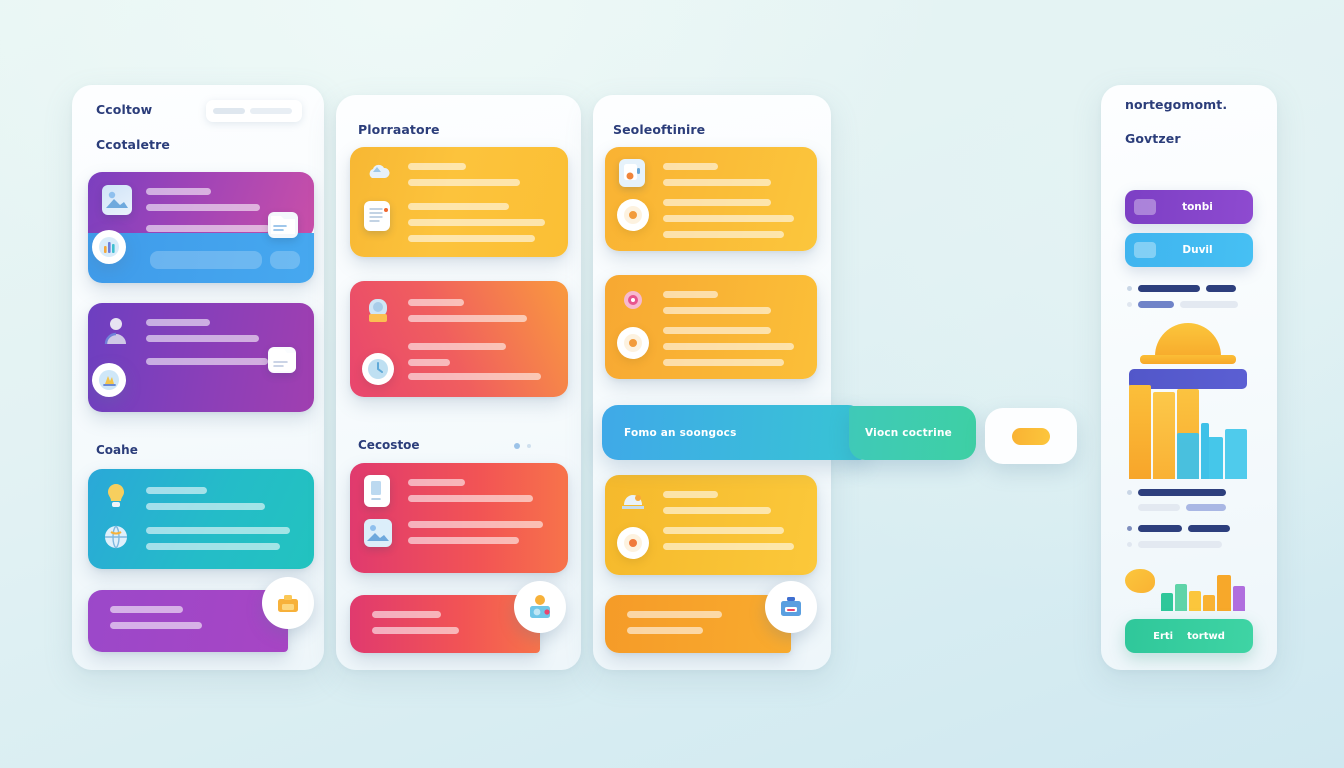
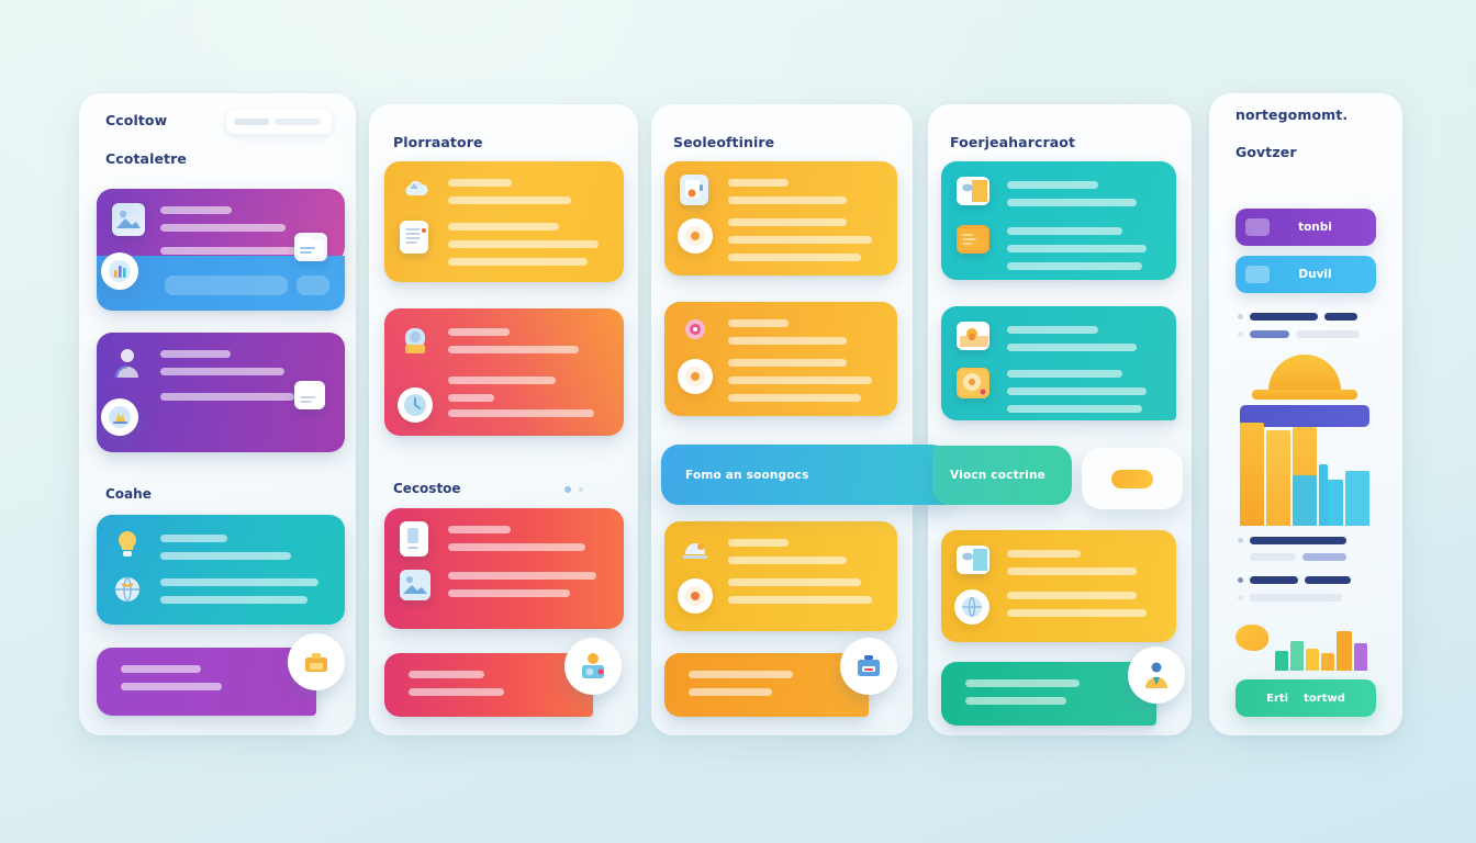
  Ccoltow
  Ccotaletre
  Coahe
  Plorraatore
  Cecostoe
  Seoleoftinire
+ Foerjeaharcraot
  nortegomomt.
  Govtzer
  tonbi
  Duvil
  Erti
  tortwd
  Fomo an soongocs
  Viocn coctrine
